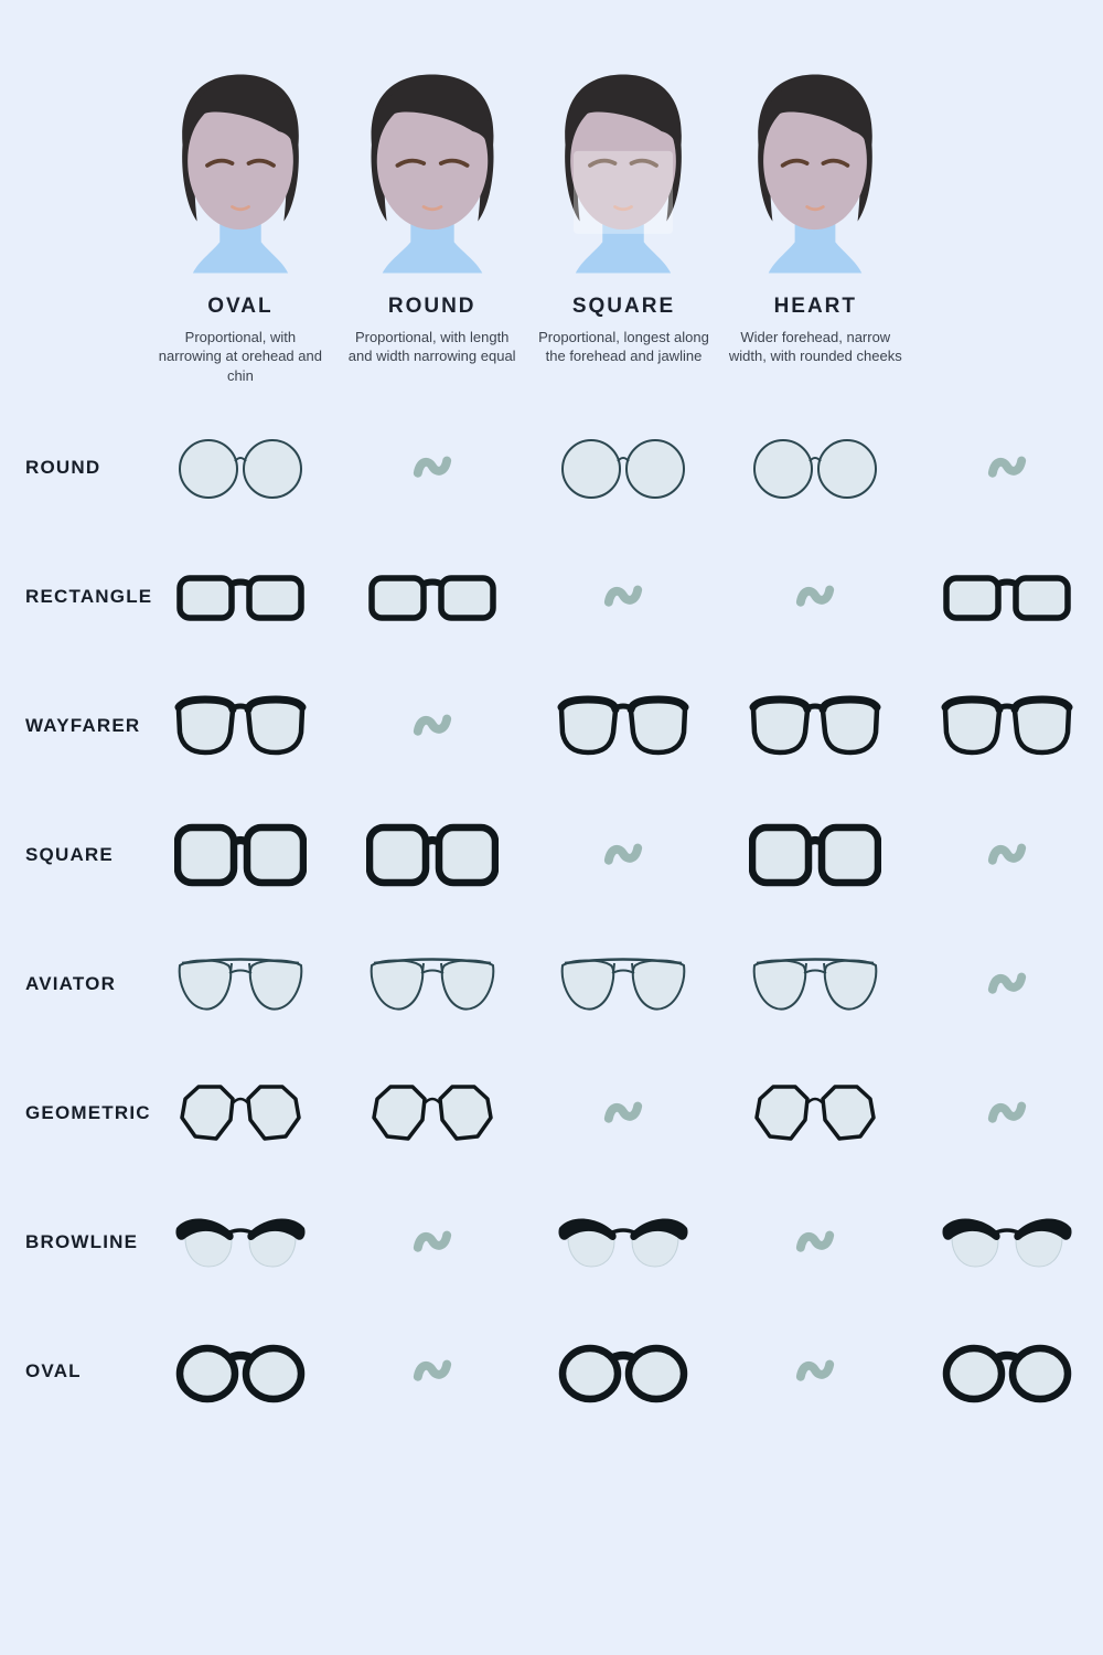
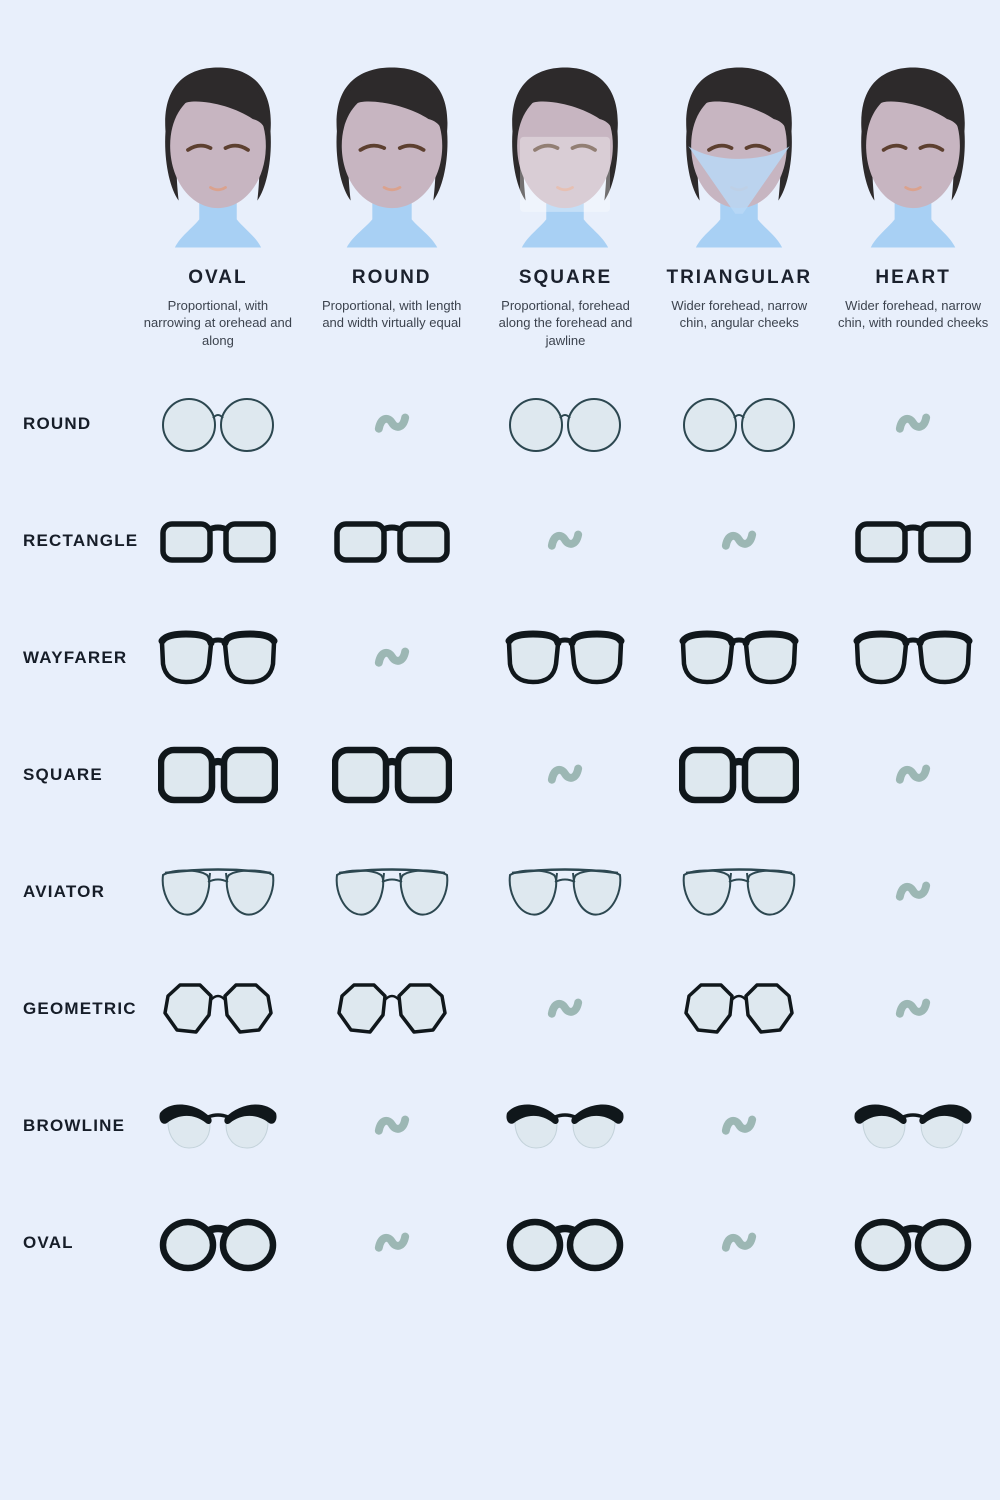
  OVAL
- Proportional, with narrowing at orehead and chin
+ Proportional, with narrowing at orehead and along
  ROUND
- Proportional, with length and width narrowing equal
+ Proportional, with length and width virtually equal
  SQUARE
- Proportional, longest along the forehead and jawline
+ Proportional, forehead along the forehead and jawline
+ TRIANGULAR
+ Wider forehead, narrow chin, angular cheeks
  HEART
- Wider forehead, narrow width, with rounded cheeks
+ Wider forehead, narrow chin, with rounded cheeks
  ROUND
  RECTANGLE
  WAYFARER
  SQUARE
  AVIATOR
  GEOMETRIC
  BROWLINE
  OVAL
